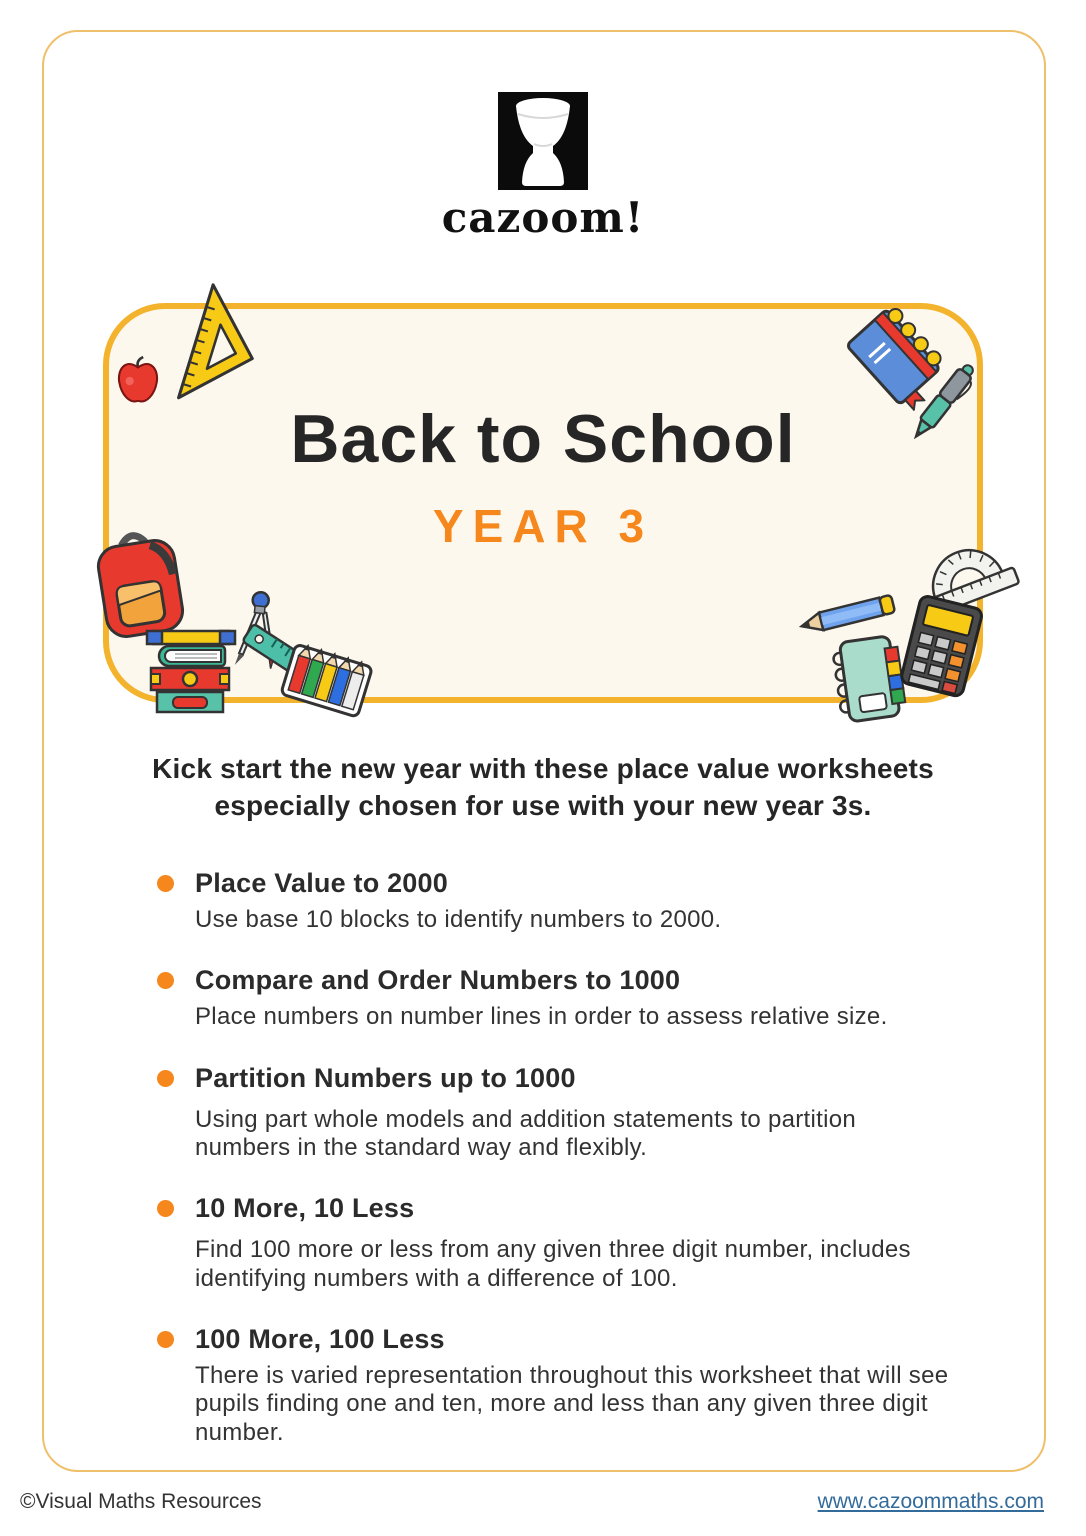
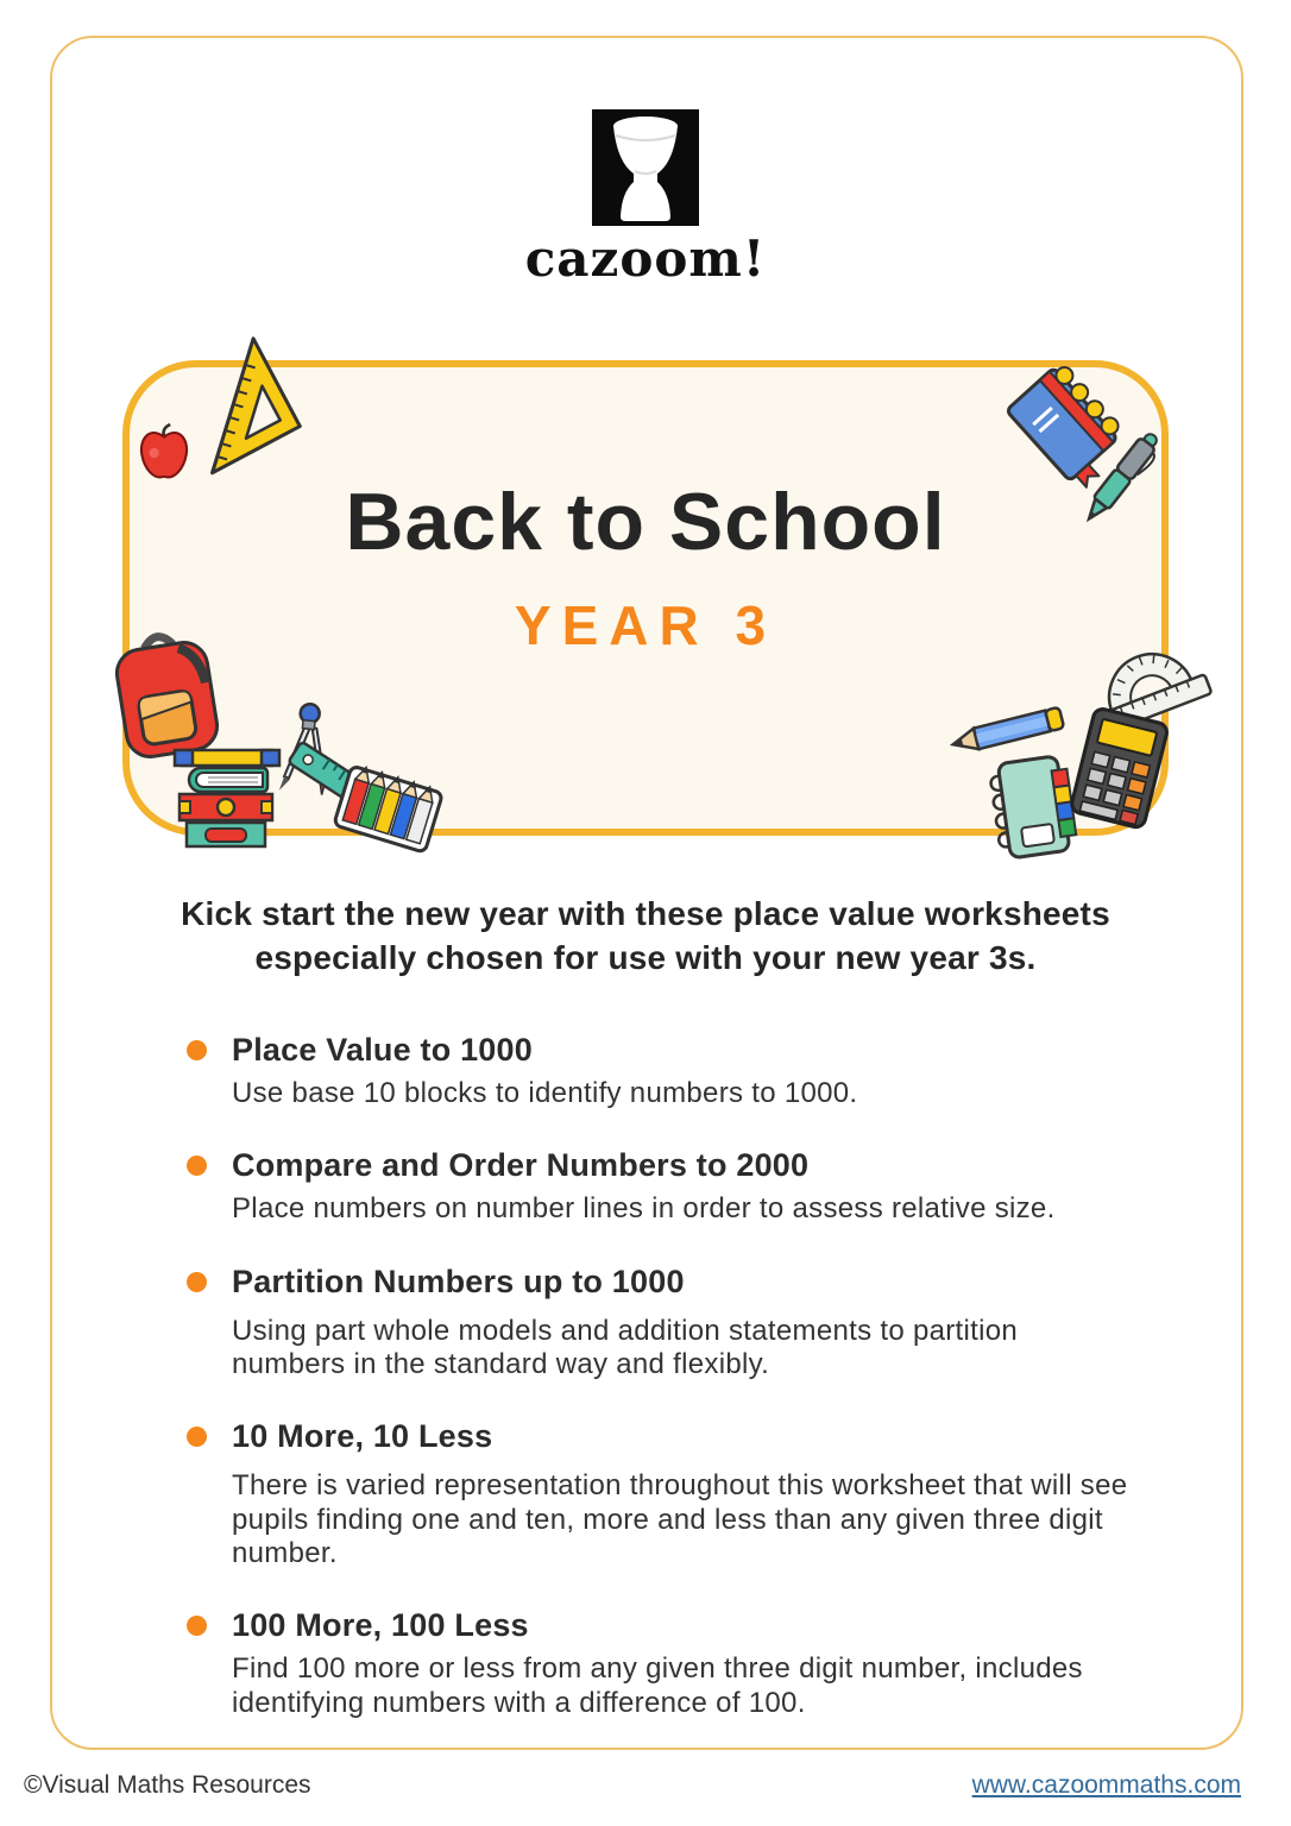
  cazoom!
  Back to School
  YEAR 3
  Kick start the new year with these place value worksheets
  especially chosen for use with your new year 3s.
- Place Value to 2000
+ Place Value to 1000
- Use base 10 blocks to identify numbers to 2000.
+ Use base 10 blocks to identify numbers to 1000.
- Compare and Order Numbers to 1000
+ Compare and Order Numbers to 2000
  Place numbers on number lines in order to assess relative size.
  Partition Numbers up to 1000
  Using part whole models and addition statements to partition numbers in the standard way and flexibly.
  10 More, 10 Less
- Find 100 more or less from any given three digit number, includes identifying numbers with a difference of 100.
+ There is varied representation throughout this worksheet that will see pupils finding one and ten, more and less than any given three digit number.
  100 More, 100 Less
- There is varied representation throughout this worksheet that will see pupils finding one and ten, more and less than any given three digit number.
+ Find 100 more or less from any given three digit number, includes identifying numbers with a difference of 100.
  ©Visual Maths Resources
  www.cazoommaths.com
